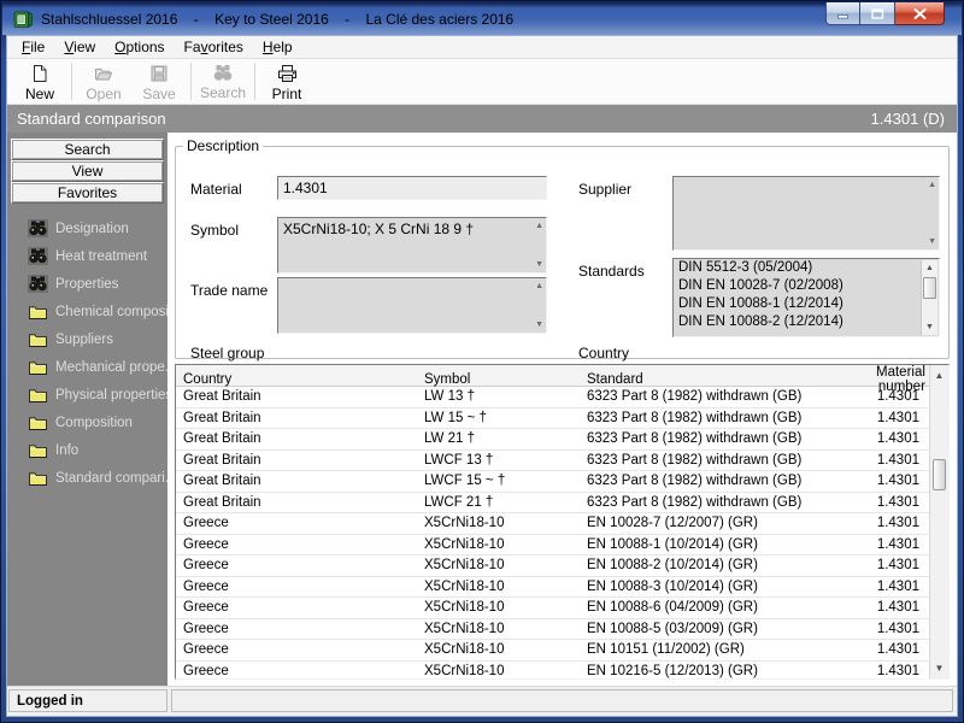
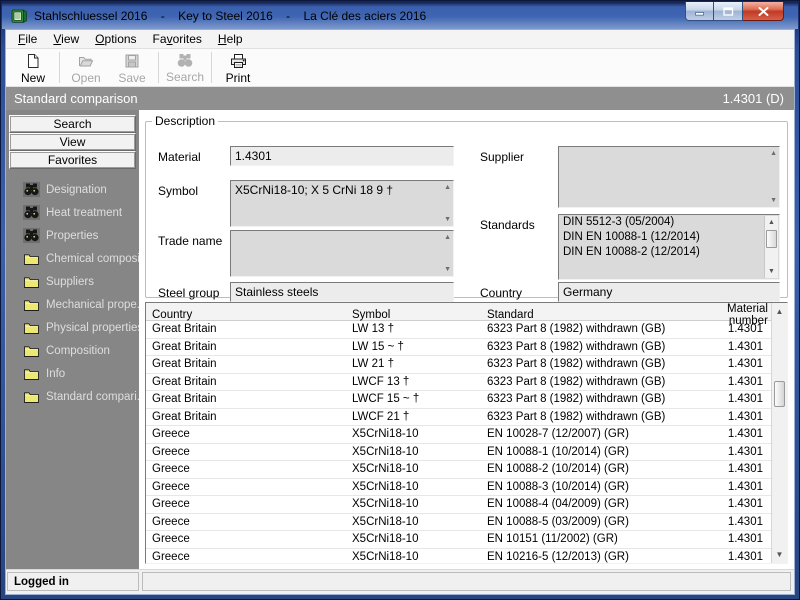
  Stahlschluessel 2016 - Key to Steel 2016 - La Clé des aciers 2016
  File
  View
  Options
  Favorites
  Help
  New
  Open
  Save
  Search
  Print
  Standard comparison
  1.4301 (D)
  Search
  View
  Favorites
  Designation
  Heat treatment
  Properties
  Chemical compos
  Suppliers
  Mechanical prope
  Physical propertie
  Composition
  Info
  Standard compari
  Description
  Material
  1.4301
  Symbol
  X5CrNi18-10; X 5 CrNi 18 9 †
  Trade name
  Steel group
+ Stainless steels
  Supplier
  Standards
  DIN 5512-3 (05/2004)
- DIN EN 10028-7 (02/2008)
  DIN EN 10088-1 (12/2014)
  DIN EN 10088-2 (12/2014)
  Country
+ Germany
  Country
  Symbol
  Standard
  Material number
  Great Britain
  LW 13 †
  6323 Part 8 (1982) withdrawn (GB)
  1.4301
  Great Britain
  LW 15 ~ †
  6323 Part 8 (1982) withdrawn (GB)
  1.4301
  Great Britain
  LW 21 †
  6323 Part 8 (1982) withdrawn (GB)
  1.4301
  Great Britain
  LWCF 13 †
  6323 Part 8 (1982) withdrawn (GB)
  1.4301
  Great Britain
  LWCF 15 ~ †
  6323 Part 8 (1982) withdrawn (GB)
  1.4301
  Great Britain
  LWCF 21 †
  6323 Part 8 (1982) withdrawn (GB)
  1.4301
  Greece
  X5CrNi18-10
  EN 10028-7 (12/2007) (GR)
  1.4301
  Greece
  X5CrNi18-10
  EN 10088-1 (10/2014) (GR)
  1.4301
  Greece
  X5CrNi18-10
  EN 10088-2 (10/2014) (GR)
  1.4301
  Greece
  X5CrNi18-10
  EN 10088-3 (10/2014) (GR)
  1.4301
  Greece
  X5CrNi18-10
- EN 10088-6 (04/2009) (GR)
+ EN 10088-4 (04/2009) (GR)
  1.4301
  Greece
  X5CrNi18-10
  EN 10088-5 (03/2009) (GR)
  1.4301
  Greece
  X5CrNi18-10
  EN 10151 (11/2002) (GR)
  1.4301
  Greece
  X5CrNi18-10
  EN 10216-5 (12/2013) (GR)
  1.4301
  ▲
  ▼
  Logged in
